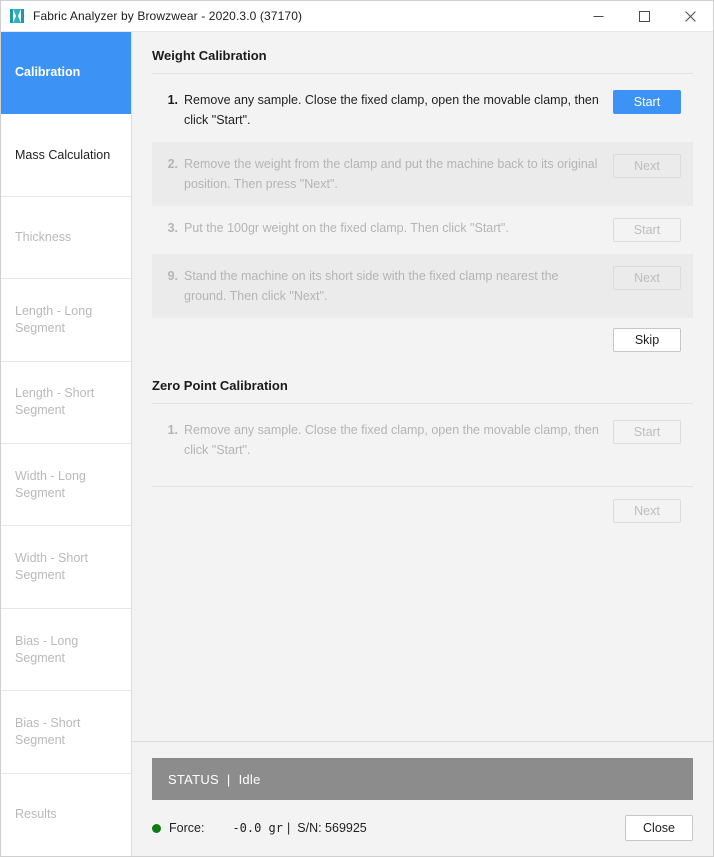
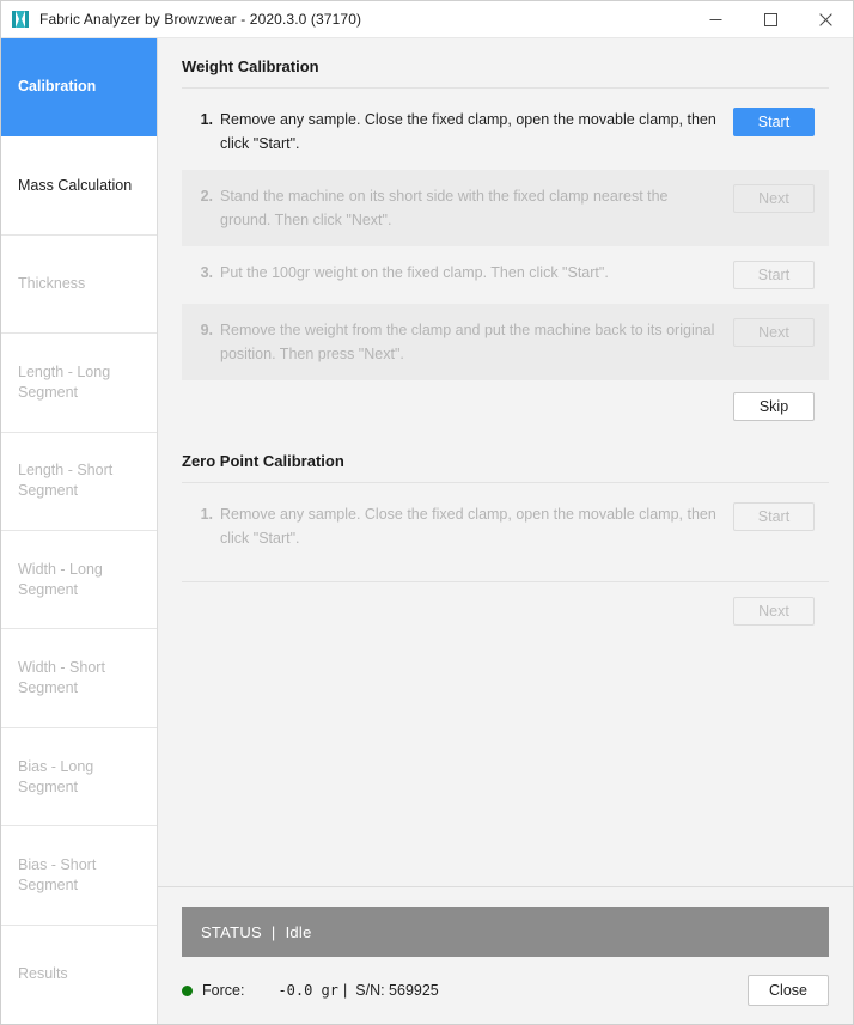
  Fabric Analyzer by Browzwear - 2020.3.0 (37170)
  Calibration
  Mass Calculation
  Thickness
  Length - Long Segment
  Length - Short Segment
  Width - Long Segment
  Width - Short Segment
  Bias - Long Segment
  Bias - Short Segment
  Results
  Weight Calibration
  1.
  Remove any sample. Close the fixed clamp, open the movable clamp, then click "Start".
  Start
  2.
- Remove the weight from the clamp and put the machine back to its original position. Then press "Next".
+ Stand the machine on its short side with the fixed clamp nearest the ground. Then click "Next".
  Next
  3.
  Put the 100gr weight on the fixed clamp. Then click "Start".
  Start
  9.
- Stand the machine on its short side with the fixed clamp nearest the ground. Then click "Next".
+ Remove the weight from the clamp and put the machine back to its original position. Then press "Next".
  Next
  Skip
  Zero Point Calibration
  1.
  Remove any sample. Close the fixed clamp, open the movable clamp, then click "Start".
  Start
  Next
  STATUS
  |
  Idle
  Force:
  -0.0 gr
  |
  S/N: 569925
  Close
